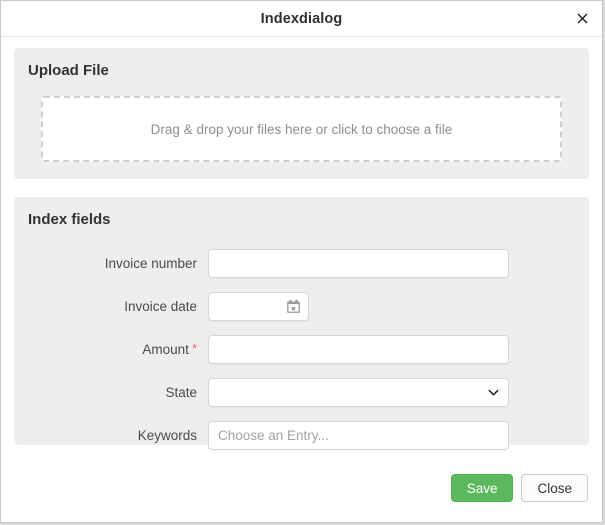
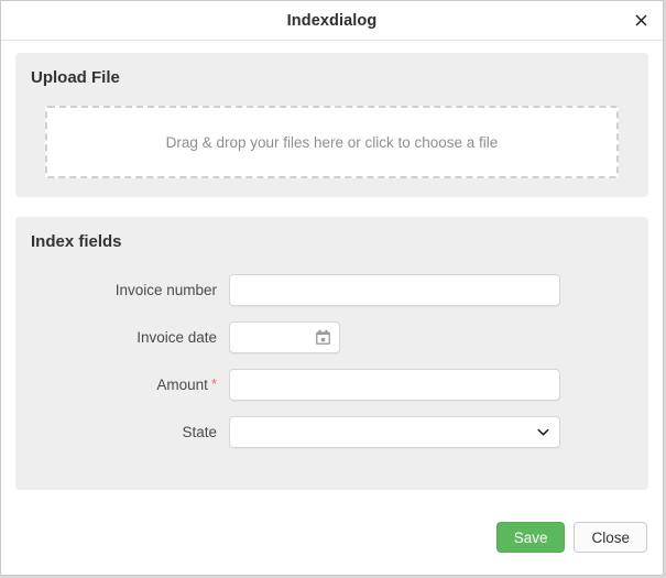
  Indexdialog
  Upload File
  Drag & drop your files here or click to choose a file
  Index fields
  Invoice number
  Invoice date
  Amount *
  State
- Keywords
- Choose an Entry...
  Save
  Close
